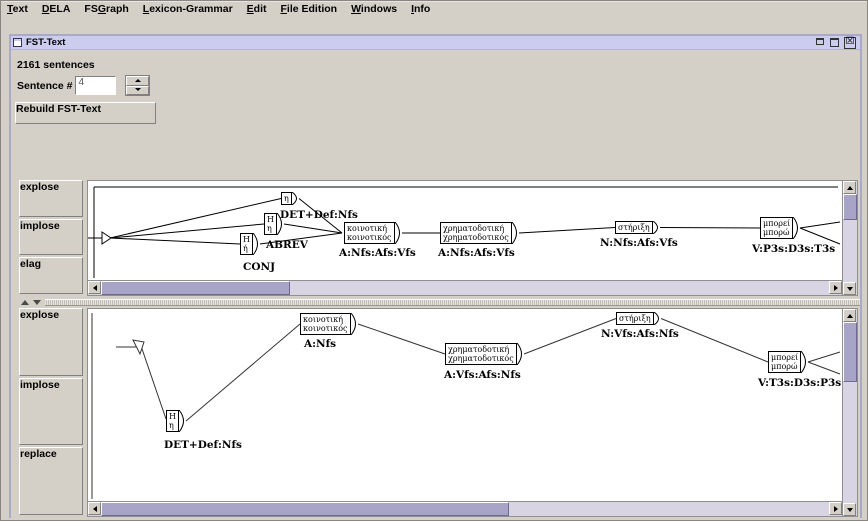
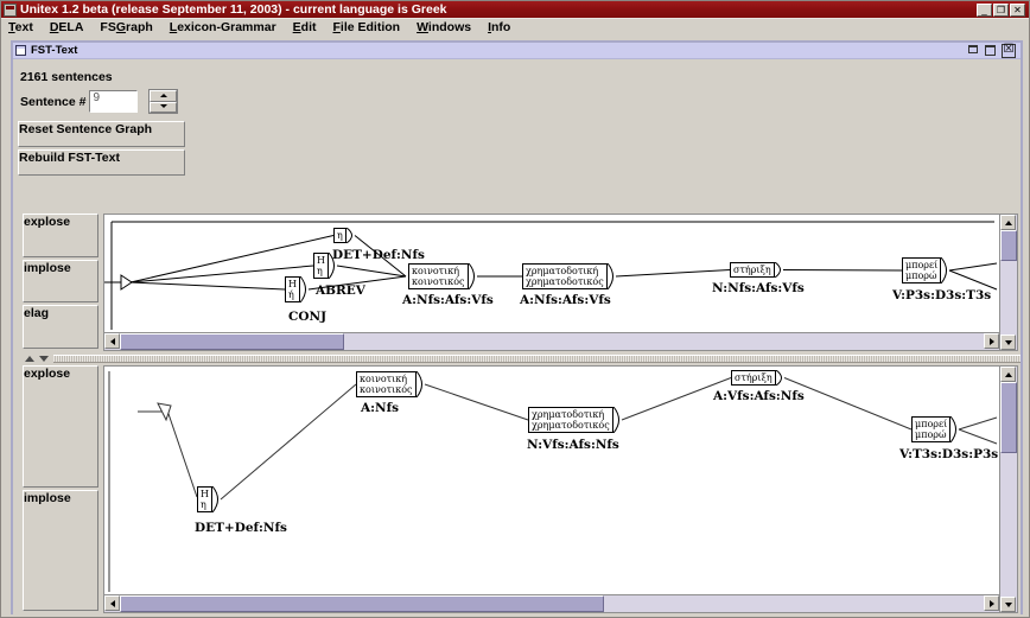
+ Unitex 1.2 beta (release September 11, 2003) - current language is Greek
+ _
+ ❐
+ ✕
  Text
  DELA
  FSGraph
  Lexicon-Grammar
  Edit
  File Edition
  Windows
  Info
  FST-Text
  2161 sentences
  Sentence #
- 4
+ 9
+ Reset Sentence Graph
  Rebuild FST-Text
  explose
  implose
  elag
  η
  Η
  η
  DET+Def:Nfs
  Η
  ή
  CONJ
  ABREV
  κοινοτική
  κοινοτικός
  A:Nfs:Afs:Vfs
  χρηματοδοτική
  χρηματοδοτικός
  A:Nfs:Afs:Vfs
  στήριξη
  N:Nfs:Afs:Vfs
  μπορεί
  μπορώ
  V:P3s:D3s:T3s
  explose
  implose
- replace
  Η
  η
  DET+Def:Nfs
  κοινοτική
  κοινοτικός
  A:Nfs
  χρηματοδοτική
  χρηματοδοτικός
- A:Vfs:Afs:Nfs
+ N:Vfs:Afs:Nfs
  στήριξη
- N:Vfs:Afs:Nfs
+ A:Vfs:Afs:Nfs
  μπορεί
  μπορώ
  V:T3s:D3s:P3s
